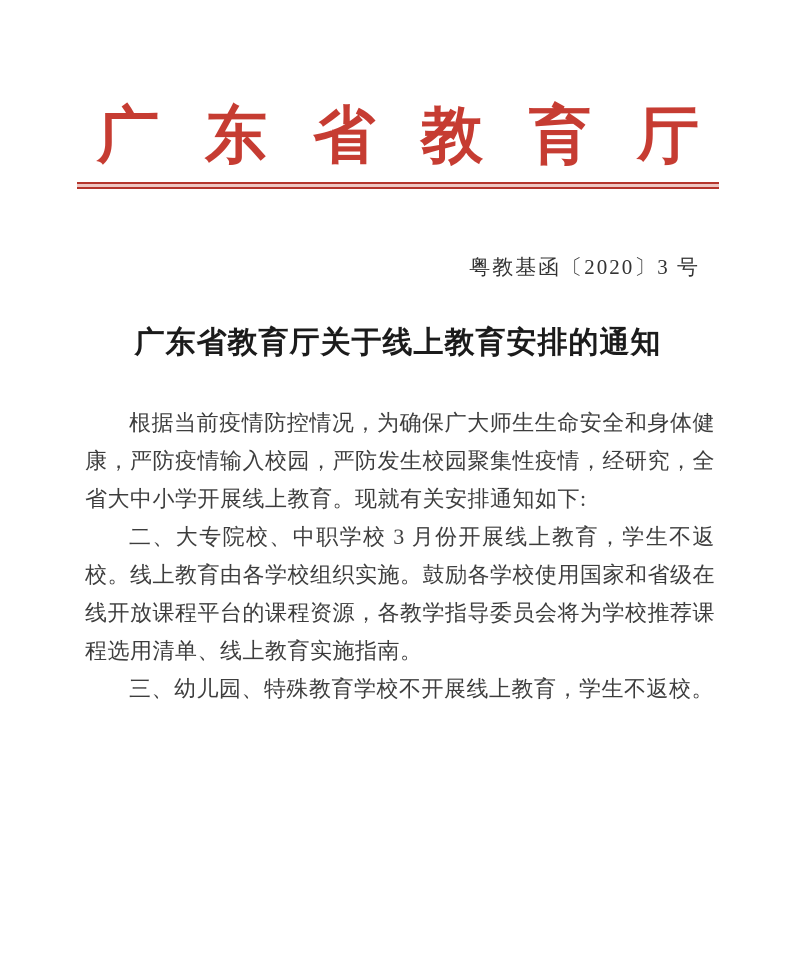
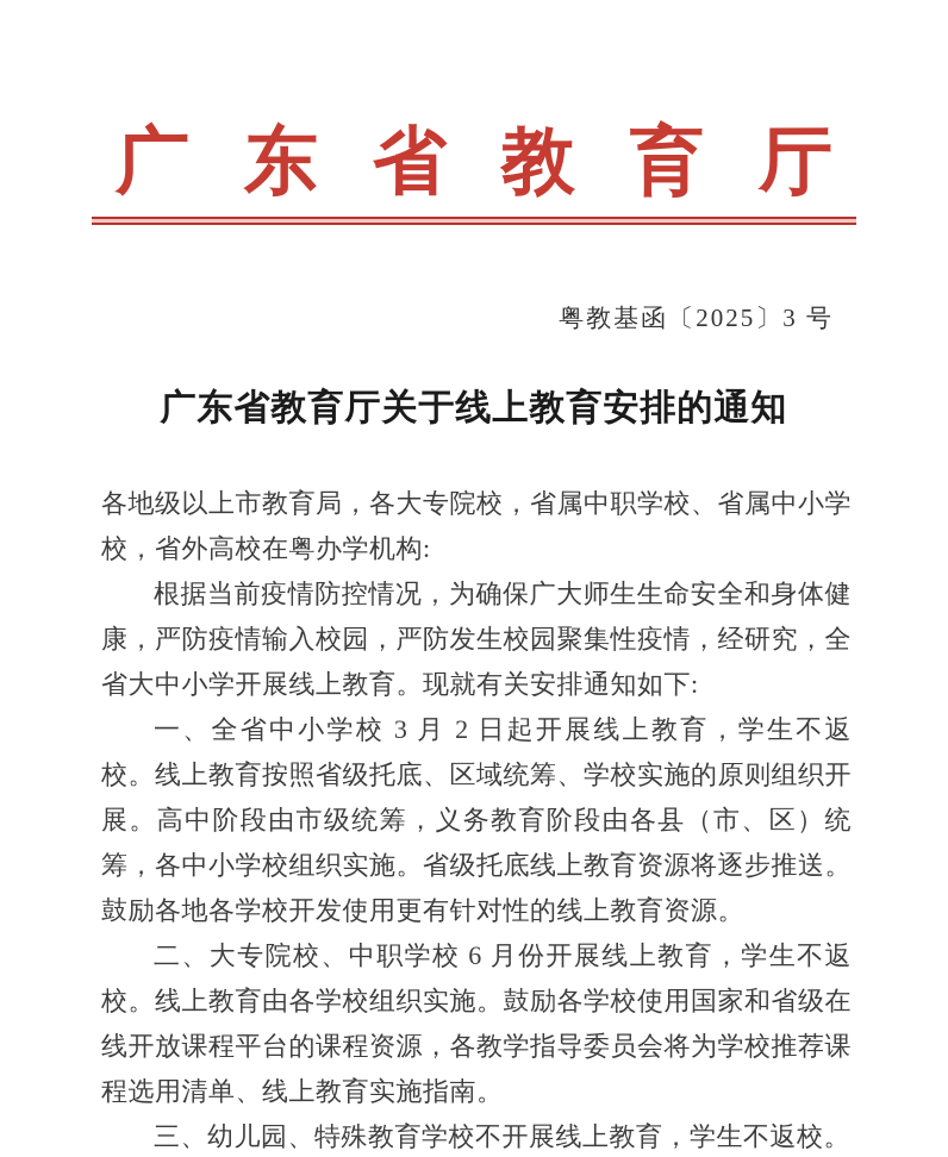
  广东省教育厅
- 粤教基函〔2020〕3 号
+ 粤教基函〔2025〕3 号
  广东省教育厅关于线上教育安排的通知
+ 各地级以上市教育局，各大专院校，省属中职学校、省属中小学校，省外高校在粤办学机构:
  根据当前疫情防控情况，为确保广大师生生命安全和身体健康，严防疫情输入校园，严防发生校园聚集性疫情，经研究，全省大中小学开展线上教育。现就有关安排通知如下:
+ 一、全省中小学校 3 月 2 日起开展线上教育，学生不返校。线上教育按照省级托底、区域统筹、学校实施的原则组织开展。高中阶段由市级统筹，义务教育阶段由各县（市、区）统筹，各中小学校组织实施。省级托底线上教育资源将逐步推送。鼓励各地各学校开发使用更有针对性的线上教育资源。
- 二、大专院校、中职学校 3 月份开展线上教育，学生不返校。线上教育由各学校组织实施。鼓励各学校使用国家和省级在线开放课程平台的课程资源，各教学指导委员会将为学校推荐课程选用清单、线上教育实施指南。
+ 二、大专院校、中职学校 6 月份开展线上教育，学生不返校。线上教育由各学校组织实施。鼓励各学校使用国家和省级在线开放课程平台的课程资源，各教学指导委员会将为学校推荐课程选用清单、线上教育实施指南。
  三、幼儿园、特殊教育学校不开展线上教育，学生不返校。
